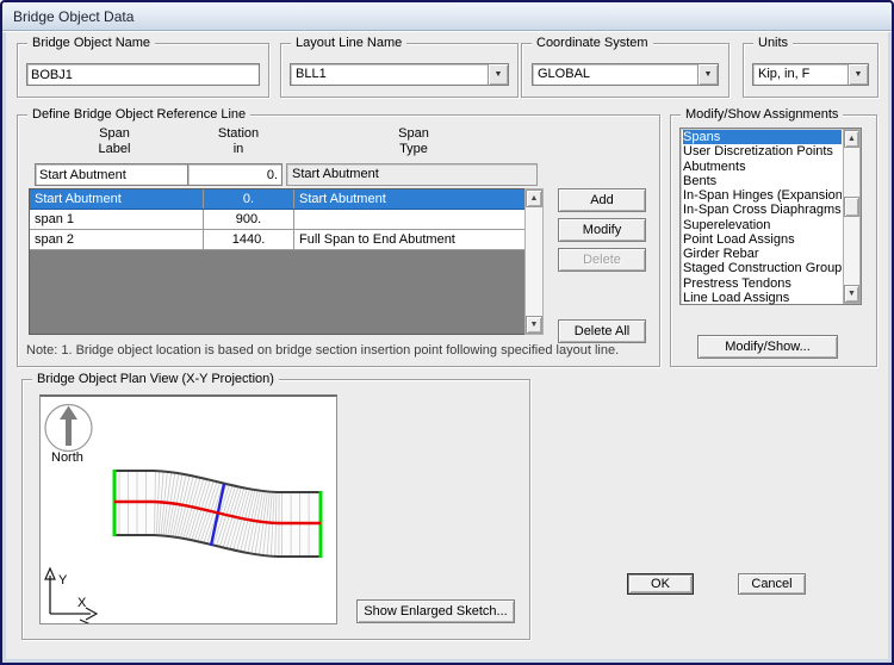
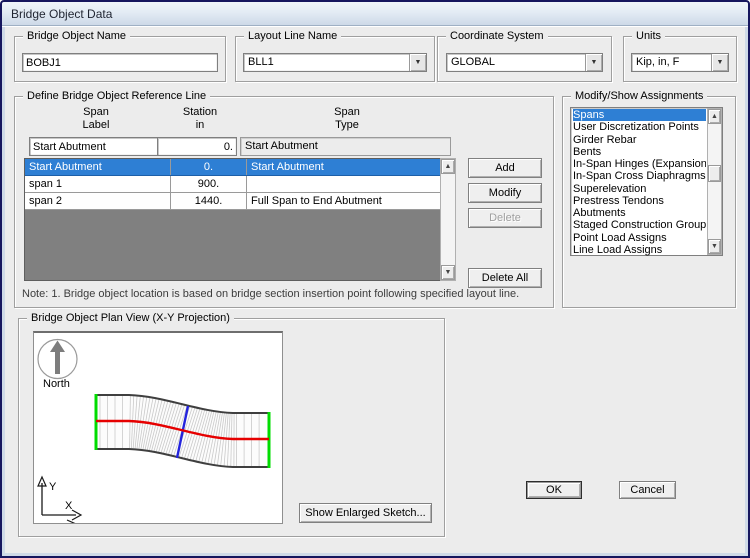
  Bridge Object Data
  Bridge Object Name
  BOBJ1
  Layout Line Name
  BLL1
  Coordinate System
  GLOBAL
  Units
  Kip, in, F
  Define Bridge Object Reference Line
  Span
  Label
  Station
  in
  Span
  Type
  Start Abutment
  0.
  Start Abutment
  Start Abutment
  0.
  Start Abutment
  span 1
  900.
  span 2
  1440.
  Full Span to End Abutment
  Add
  Modify
  Delete
  Delete All
  Note: 1. Bridge object location is based on bridge section insertion point following specified layout line.
  Modify/Show Assignments
  Spans
  User Discretization Points
- Abutments
+ Girder Rebar
  Bents
  In-Span Hinges (Expansion
  In-Span Cross Diaphragms
  Superelevation
- Point Load Assigns
+ Prestress Tendons
- Girder Rebar
+ Abutments
  Staged Construction Group
- Prestress Tendons
+ Point Load Assigns
  Line Load Assigns
- Modify/Show...
  Bridge Object Plan View (X-Y Projection)
  North
  Y
  X
  Show Enlarged Sketch...
  OK
  Cancel
